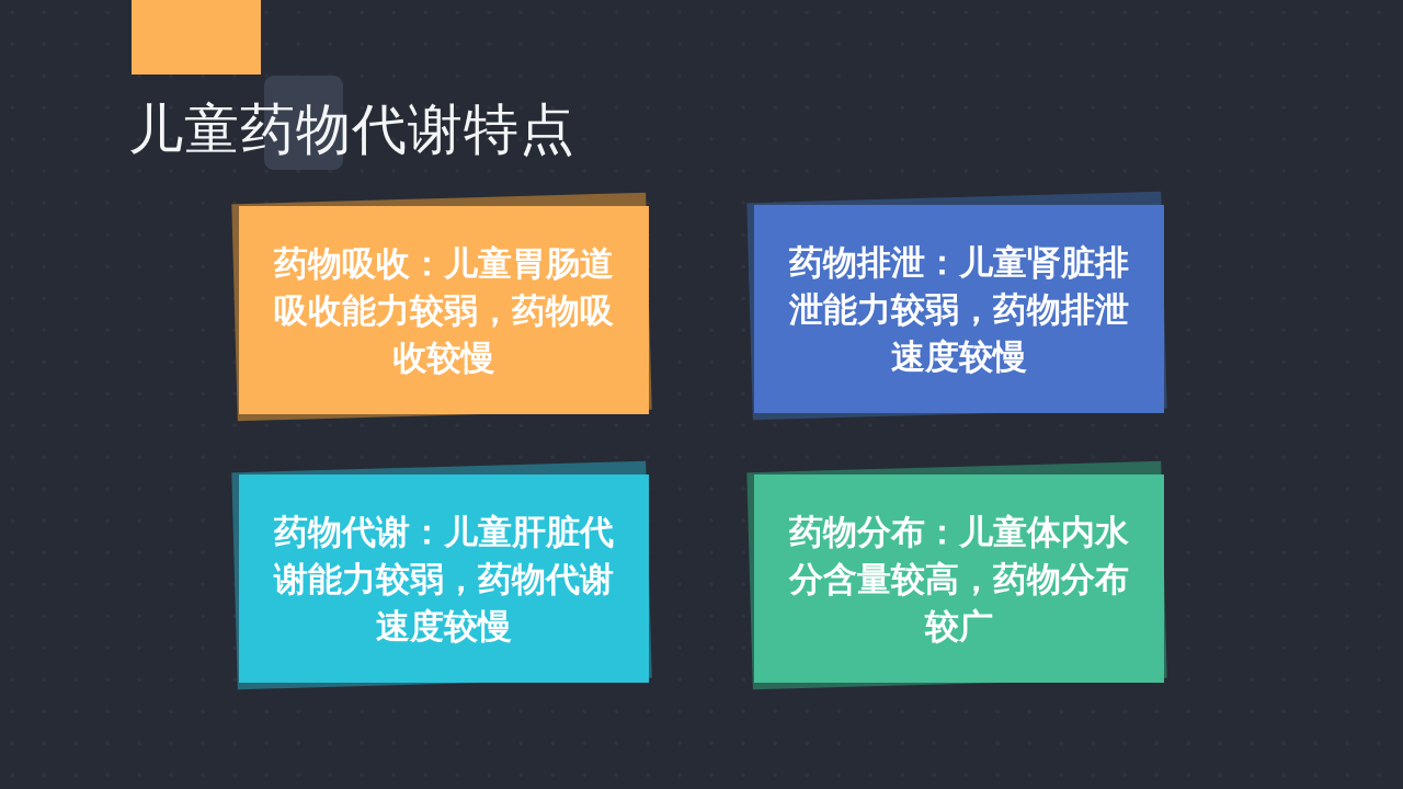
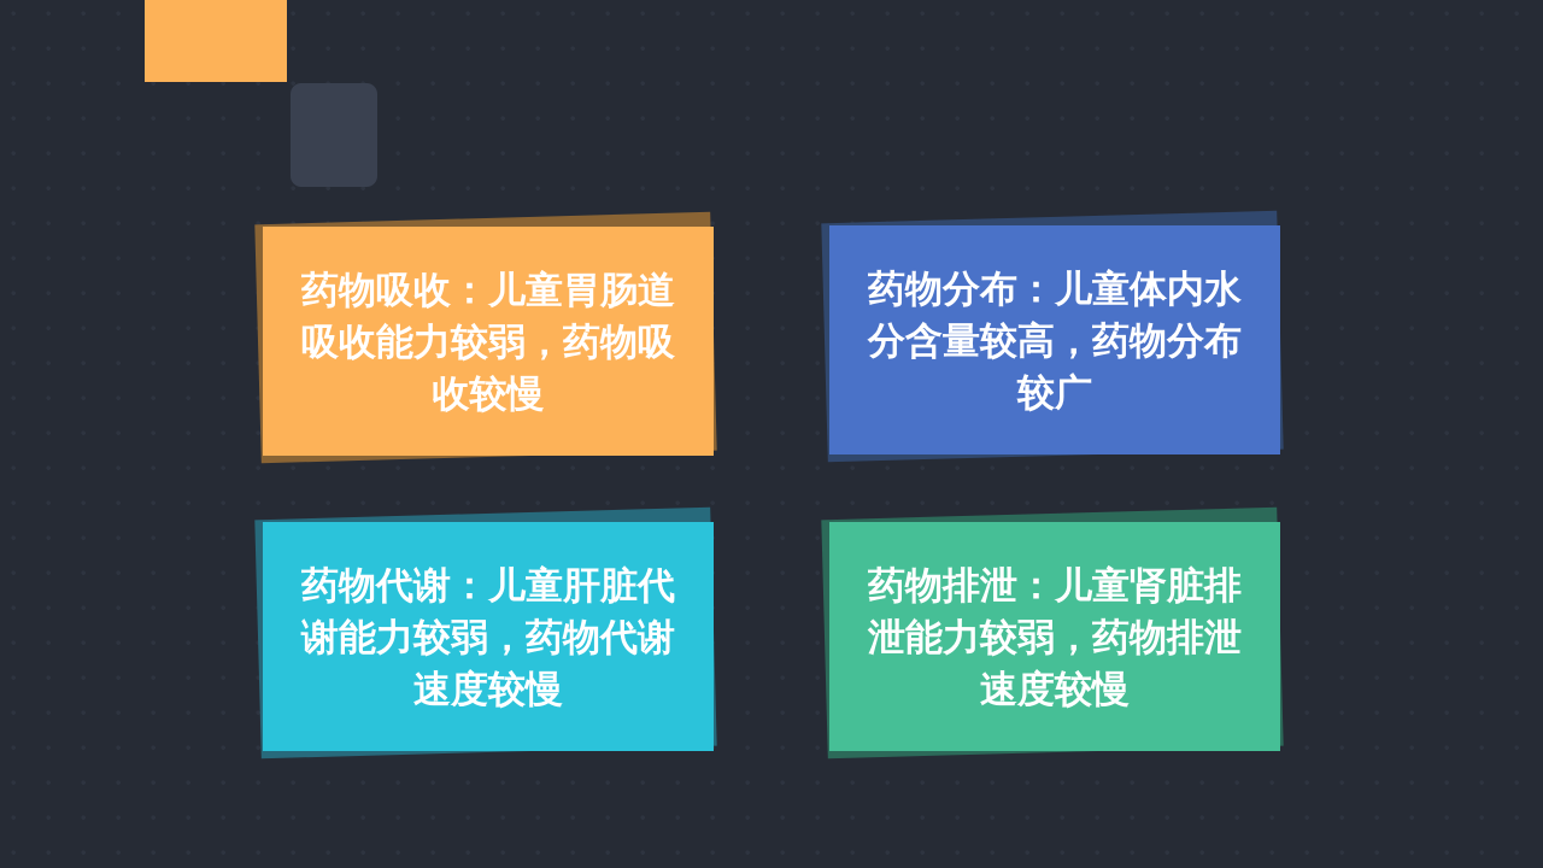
- 儿童药物代谢特点
  药物吸收：儿童胃肠道吸收能力较弱，药物吸收较慢
- 药物排泄：儿童肾脏排泄能力较弱，药物排泄速度较慢
+ 药物分布：儿童体内水分含量较高，药物分布较广
  药物代谢：儿童肝脏代谢能力较弱，药物代谢速度较慢
- 药物分布：儿童体内水分含量较高，药物分布较广
+ 药物排泄：儿童肾脏排泄能力较弱，药物排泄速度较慢
